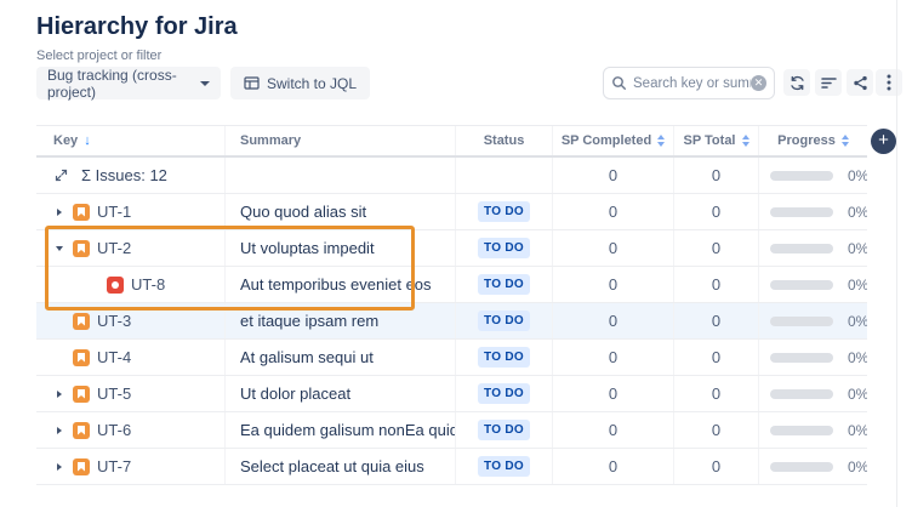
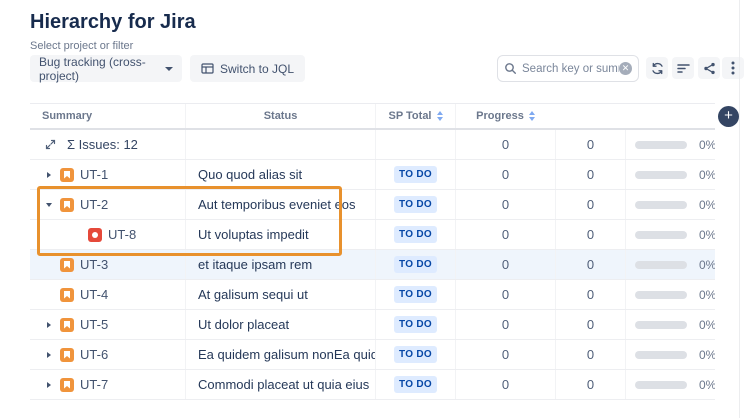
  Hierarchy for Jira
  Select project or filter
  Bug tracking (cross-project)
  Switch to JQL
  Search key or sum
  ✕
- Key
- ↓
  Summary
  Status
- SP Completed
  SP Total
  Progress
  Σ Issues: 12
  0
  0
  0%
  UT-1
  Quo quod alias sit
  TO DO
  0
  0
  0%
  UT-2
- Ut voluptas impedit
+ Aut temporibus eveniet eos
  TO DO
  0
  0
  0%
  UT-8
- Aut temporibus eveniet eos
+ Ut voluptas impedit
  TO DO
  0
  0
  0%
  UT-3
  et itaque ipsam rem
  TO DO
  0
  0
  0%
  UT-4
  At galisum sequi ut
  TO DO
  0
  0
  0%
  UT-5
  Ut dolor placeat
  TO DO
  0
  0
  0%
  UT-6
  Ea quidem galisum nonEa quid
  TO DO
  0
  0
  0%
  UT-7
- Select placeat ut quia eius
+ Commodi placeat ut quia eius
  TO DO
  0
  0
  0%
  +
